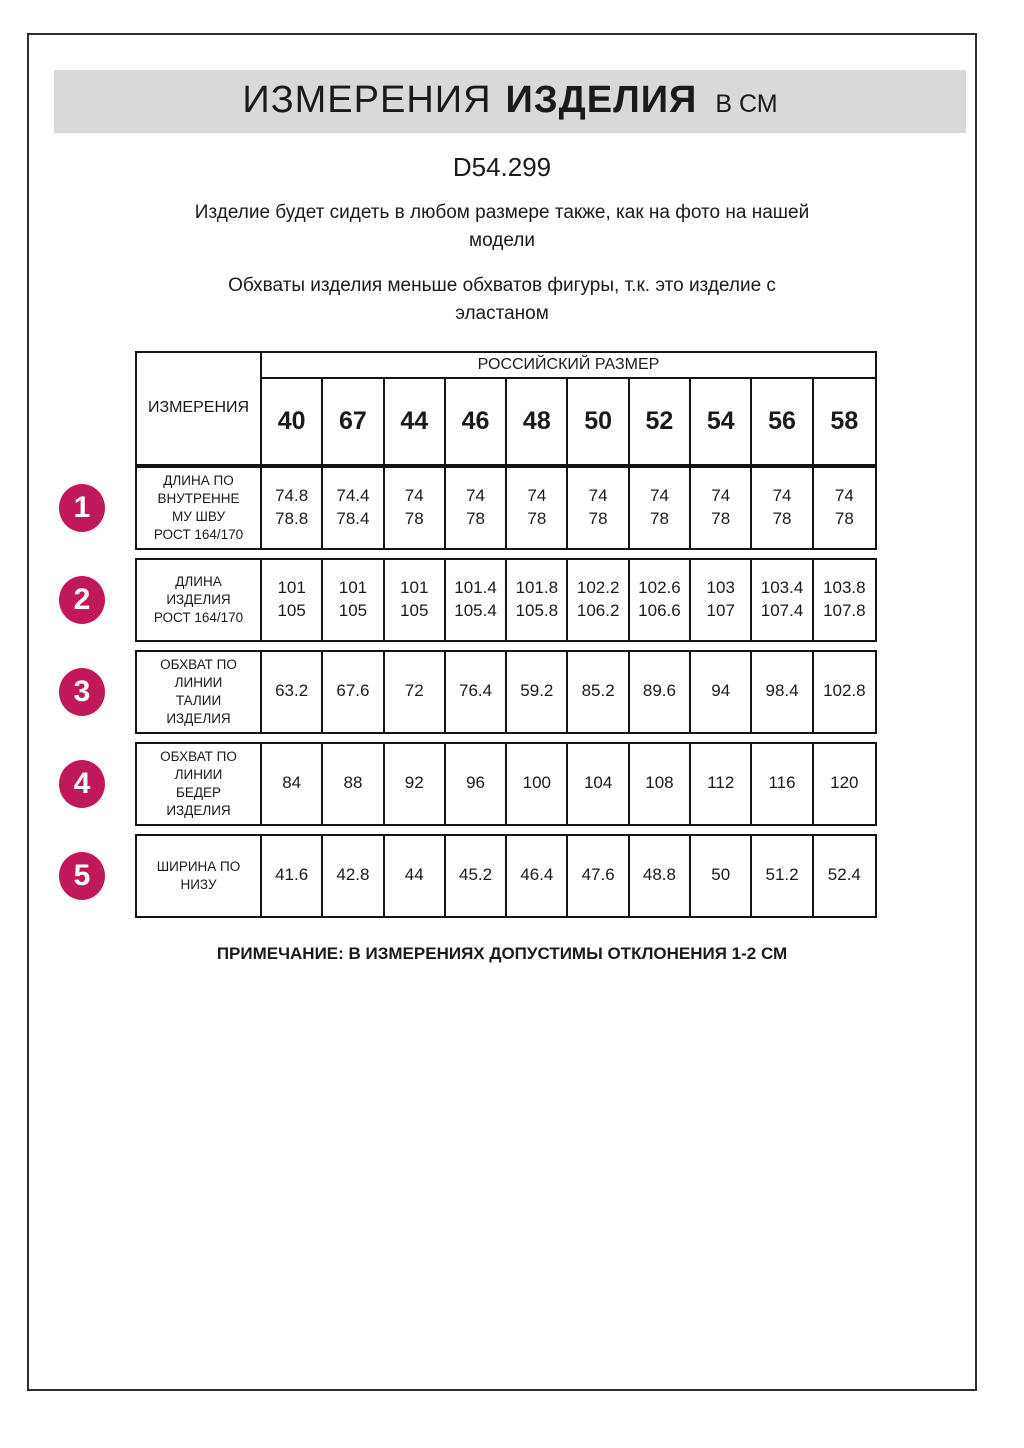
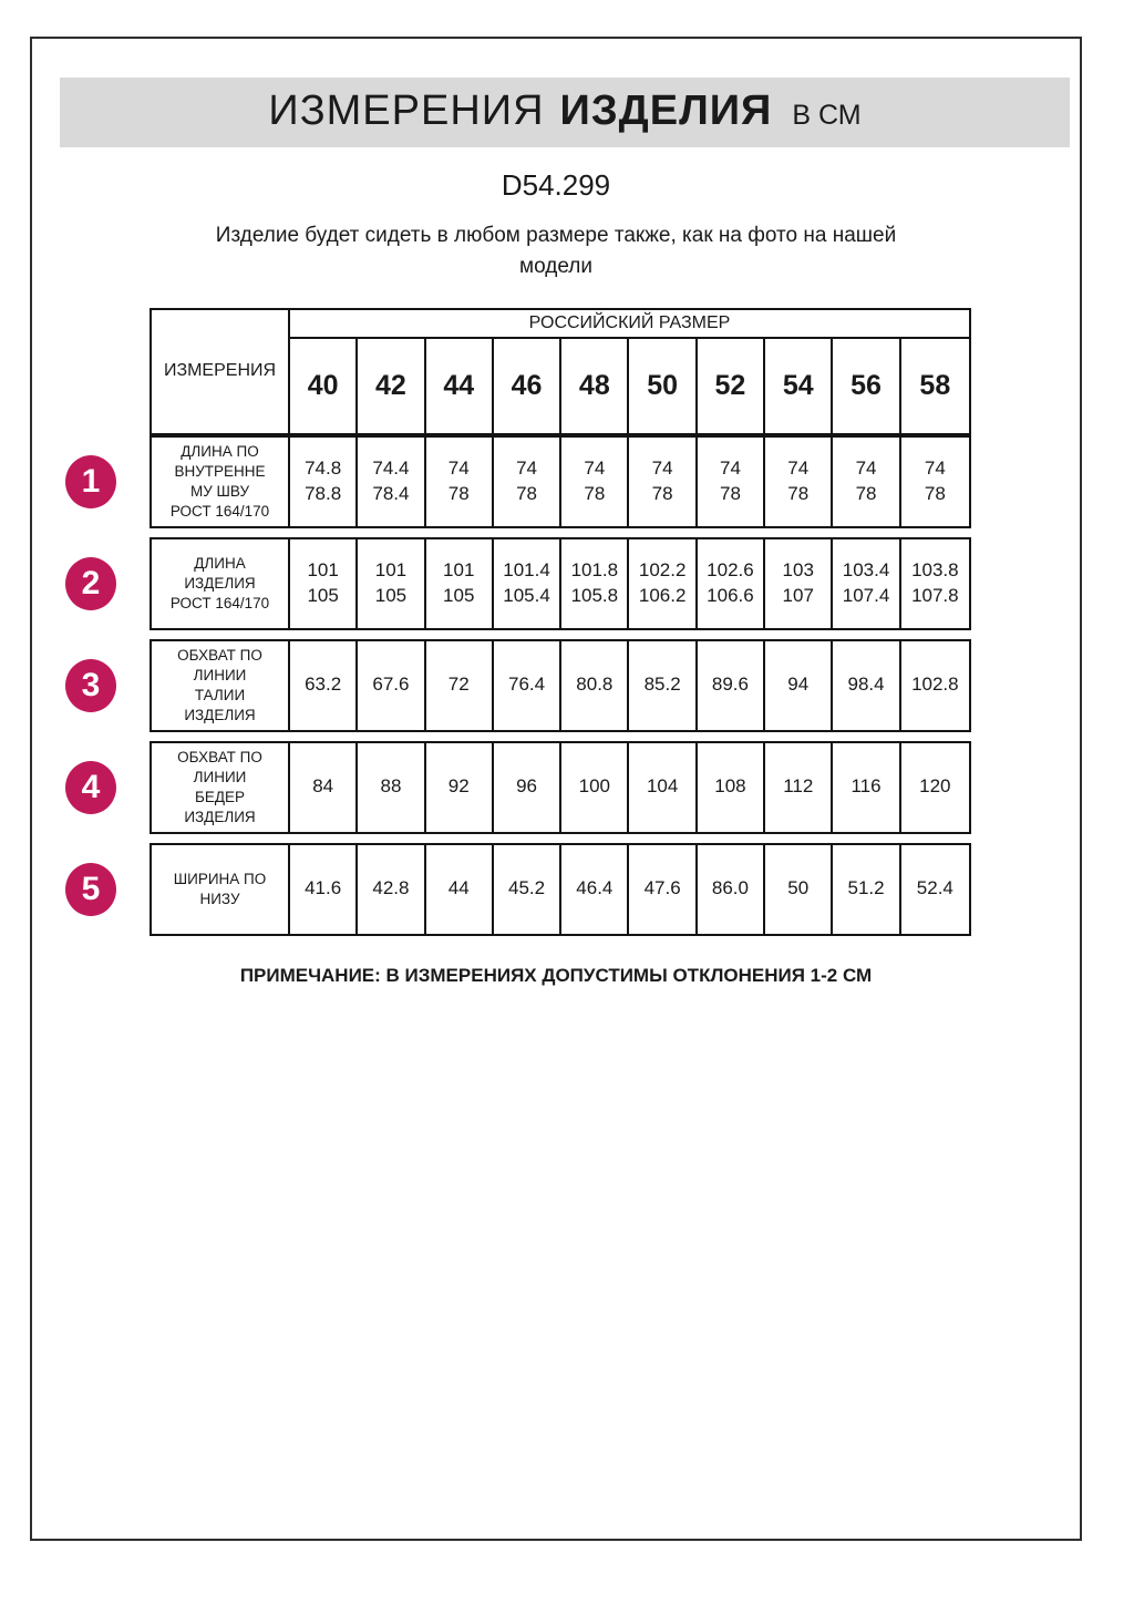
  ИЗМЕРЕНИЯ ИЗДЕЛИЯ В СМ
  D54.299
  Изделие будет сидеть в любом размере также, как на фото на нашей
  модели
- Обхваты изделия меньше обхватов фигуры, т.к. это изделие с
- эластаном
  ИЗМЕРЕНИЯ
  РОССИЙСКИЙ РАЗМЕР
  40
- 67
+ 42
  44
  46
  48
  50
  52
  54
  56
  58
  1
  ДЛИНА ПО
  ВНУТРЕННЕ
  МУ ШВУ
  РОСТ 164/170
  74.8
  78.8
  74.4
  78.4
  74
  78
  74
  78
  74
  78
  74
  78
  74
  78
  74
  78
  74
  78
  74
  78
  2
  ДЛИНА
  ИЗДЕЛИЯ
  РОСТ 164/170
  101
  105
  101
  105
  101
  105
  101.4
  105.4
  101.8
  105.8
  102.2
  106.2
  102.6
  106.6
  103
  107
  103.4
  107.4
  103.8
  107.8
  3
  ОБХВАТ ПО
  ЛИНИИ
  ТАЛИИ
  ИЗДЕЛИЯ
  63.2
  67.6
  72
  76.4
- 59.2
+ 80.8
  85.2
  89.6
  94
  98.4
  102.8
  4
  ОБХВАТ ПО
  ЛИНИИ
  БЕДЕР
  ИЗДЕЛИЯ
  84
  88
  92
  96
  100
  104
  108
  112
  116
  120
  5
  ШИРИНА ПО
  НИЗУ
  41.6
  42.8
  44
  45.2
  46.4
  47.6
- 48.8
+ 86.0
  50
  51.2
  52.4
  ПРИМЕЧАНИЕ: В ИЗМЕРЕНИЯХ ДОПУСТИМЫ ОТКЛОНЕНИЯ 1-2 СМ
